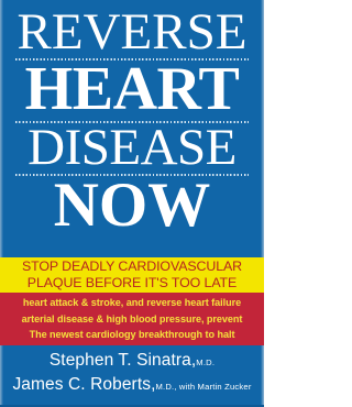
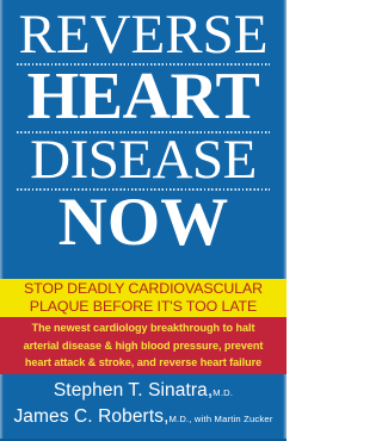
  REVERSE
  HEART
  DISEASE
  NOW
  STOP DEADLY CARDIOVASCULAR
  PLAQUE BEFORE IT'S TOO LATE
- heart attack & stroke, and reverse heart failure
+ The newest cardiology breakthrough to halt
  arterial disease & high blood pressure, prevent
- The newest cardiology breakthrough to halt
+ heart attack & stroke, and reverse heart failure
  Stephen T. Sinatra,M.D.
  James C. Roberts,M.D., with Martin Zucker
